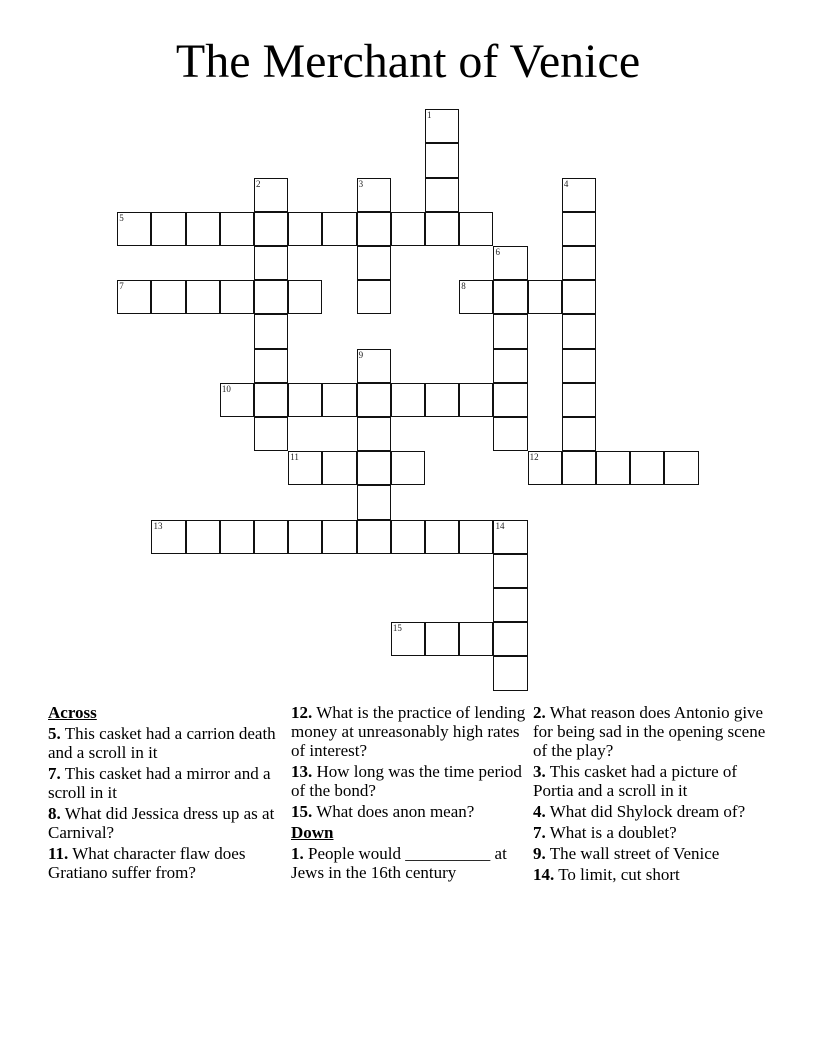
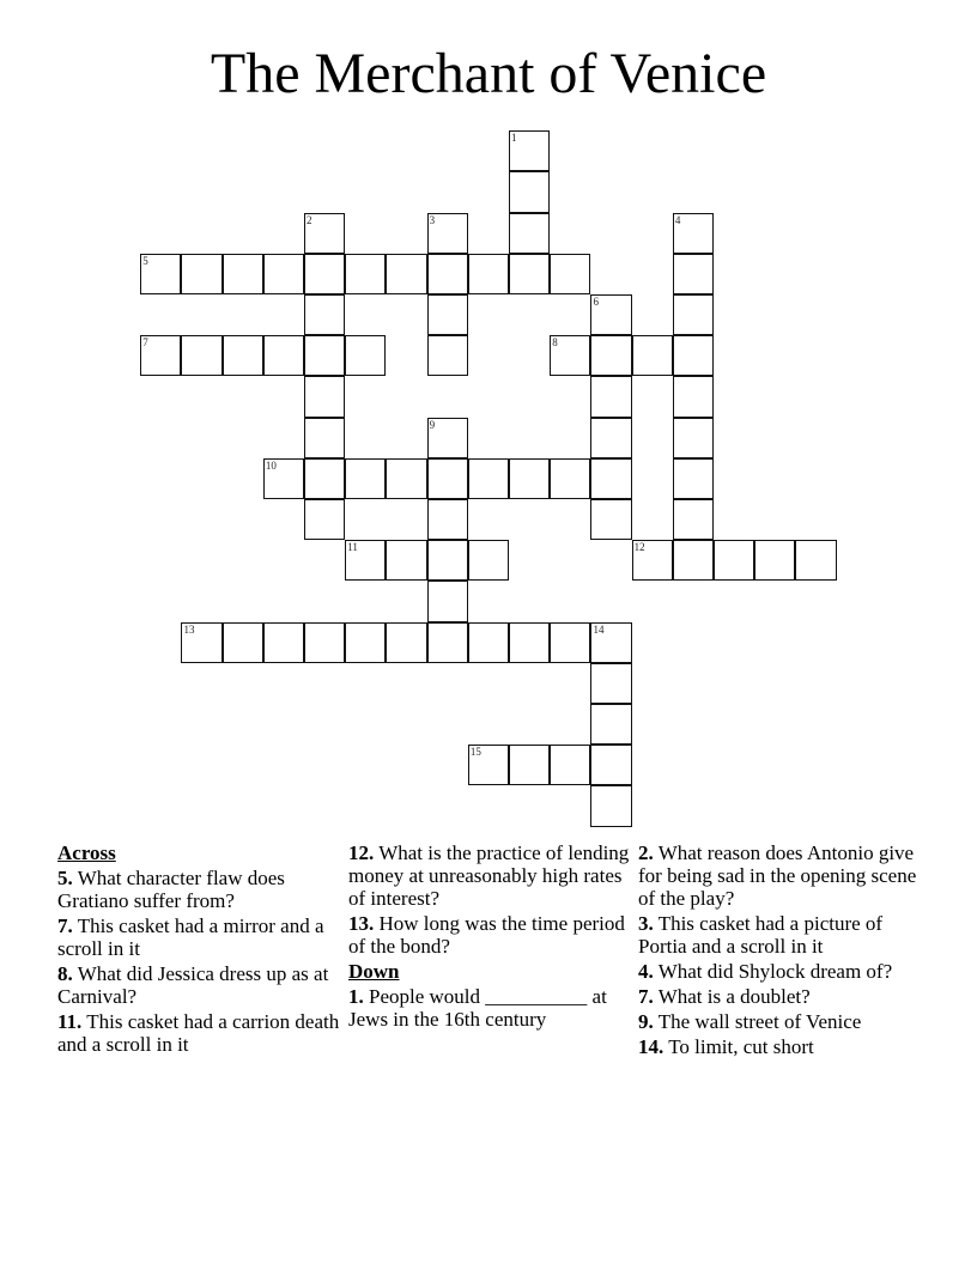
  The Merchant of Venice
  1
  2
  3
  4
  5
  6
  7
  8
  9
  10
  11
  12
  13
  14
  15
  Across
- 5. This casket had a carrion death and a scroll in it
+ 5. What character flaw does Gratiano suffer from?
  7. This casket had a mirror and a scroll in it
  8. What did Jessica dress up as at Carnival?
- 11. What character flaw does Gratiano suffer from?
+ 11. This casket had a carrion death and a scroll in it
  12. What is the practice of lending money at unreasonably high rates of interest?
  13. How long was the time period of the bond?
- 15. What does anon mean?
  Down
  1. People would __________ at Jews in the 16th century
  2. What reason does Antonio give for being sad in the opening scene of the play?
  3. This casket had a picture of Portia and a scroll in it
  4. What did Shylock dream of?
  7. What is a doublet?
  9. The wall street of Venice
  14. To limit, cut short
